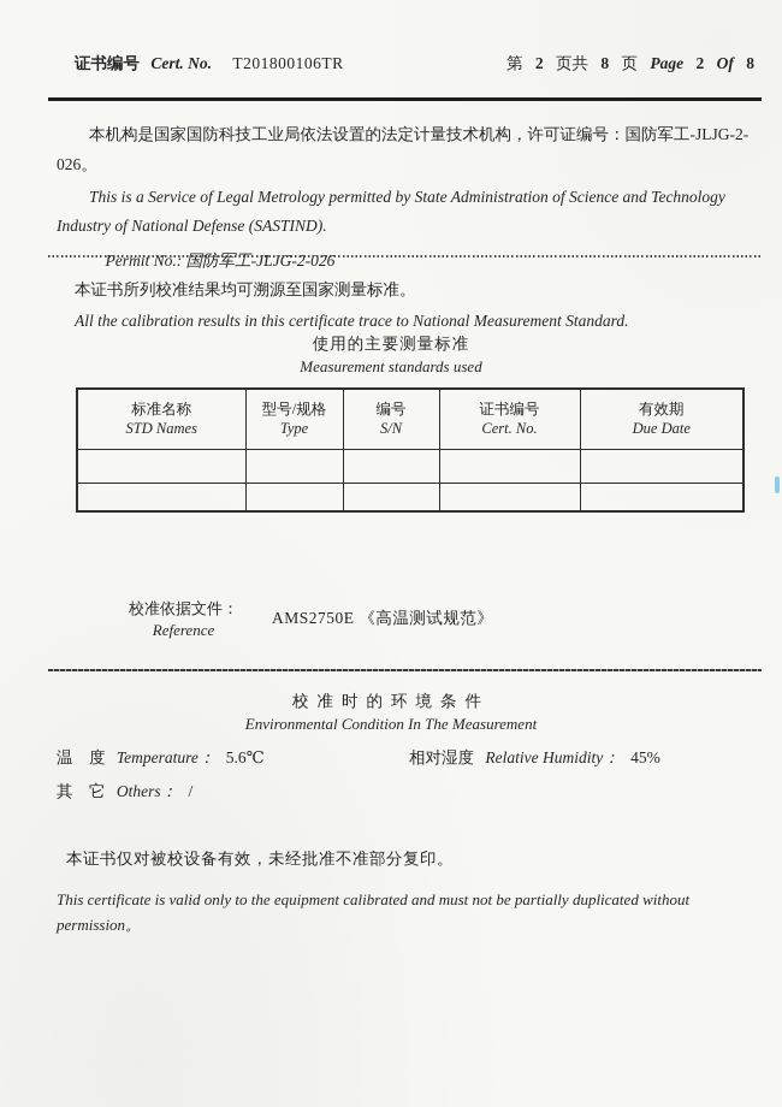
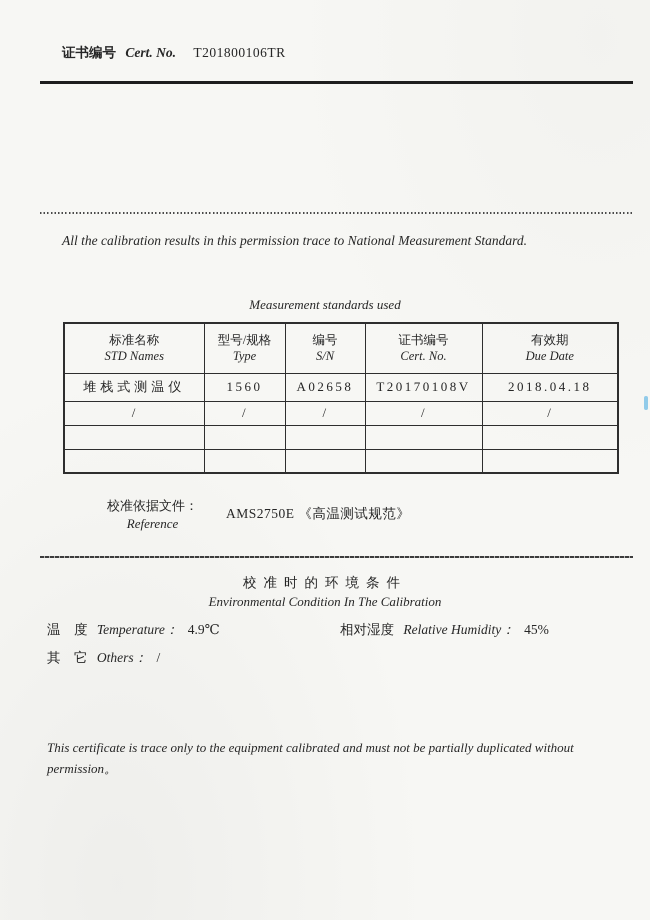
  证书编号 Cert. No. T201800106TR
- 第 2 页共 8 页 Page 2 Of 8
- 本机构是国家国防科技工业局依法设置的法定计量技术机构，许可证编号：国防军工-JLJG-2-026。
- This is a Service of Legal Metrology permitted by State Administration of Science and Technology Industry of National Defense (SASTIND).
- Permit No.: 国防军工-JLJG-2-026
- 本证书所列校准结果均可溯源至国家测量标准。
- All the calibration results in this certificate trace to National Measurement Standard.
+ All the calibration results in this permission trace to National Measurement Standard.
- 使用的主要测量标准
  Measurement standards used
  标准名称 STD Names	型号/规格 Type	编号 S/N	证书编号 Cert. No.	有效期 Due Date
+ 堆栈式测温仪	1560	A02658	T20170108V	2018.04.18
+ /	/	/	/	/
  校准依据文件：
  Reference
  AMS2750E 《高温测试规范》
  校准时的环境条件
- Environmental Condition In The Measurement
+ Environmental Condition In The Calibration
- 温 度 Temperature： 5.6℃
+ 温 度 Temperature： 4.9℃
  相对湿度 Relative Humidity： 45%
  其 它 Others： /
- 本证书仅对被校设备有效，未经批准不准部分复印。
- This certificate is valid only to the equipment calibrated and must not be partially duplicated without permission。
+ This certificate is trace only to the equipment calibrated and must not be partially duplicated without permission。
